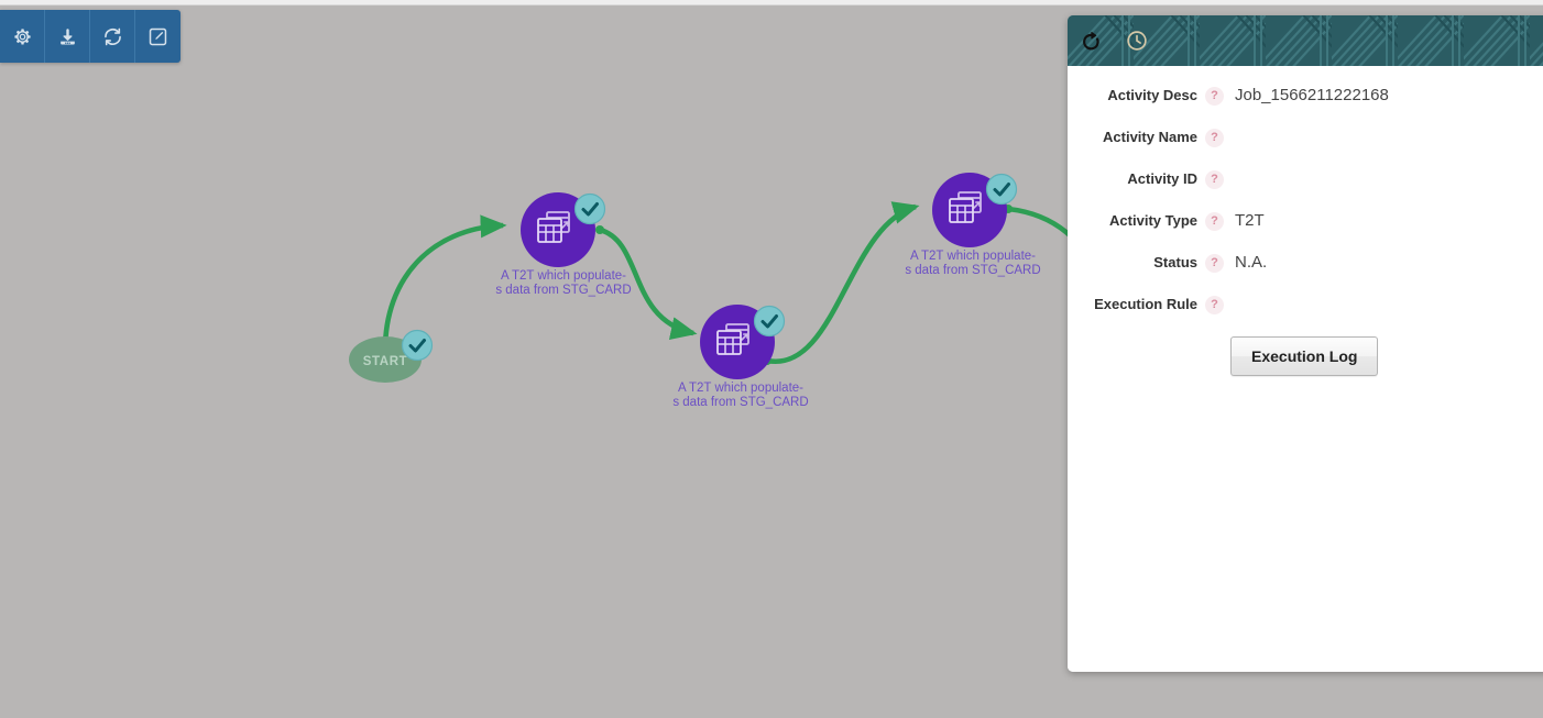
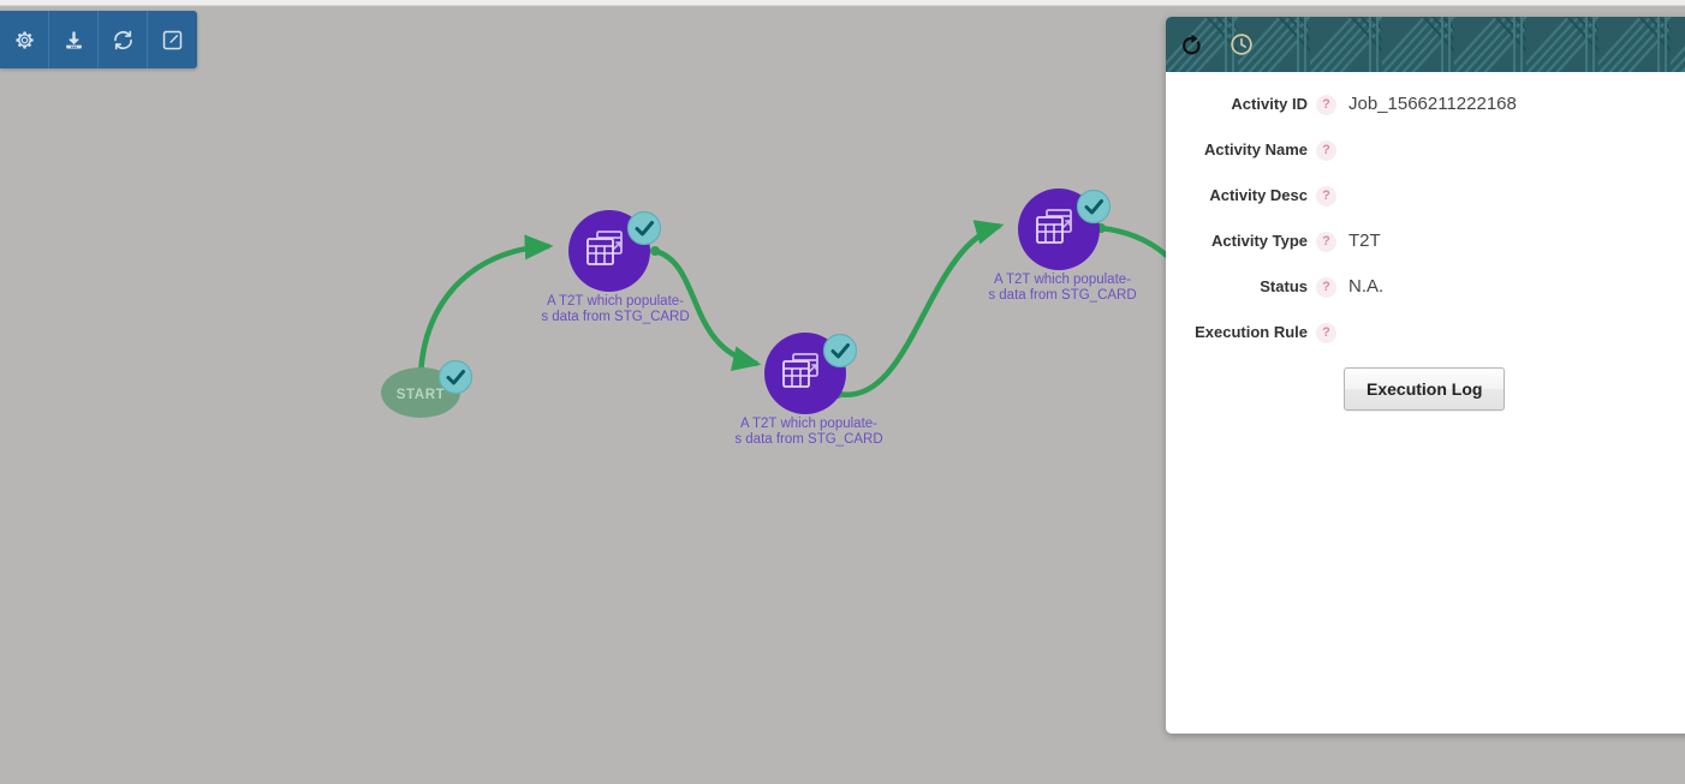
  START
  A T2T which populate-
  s data from STG_CARD
  A T2T which populate-
  s data from STG_CARD
  A T2T which populate-
  s data from STG_CARD
- Activity Desc
+ Activity ID
  ?
  Job_1566211222168
  Activity Name
  ?
- Activity ID
+ Activity Desc
  ?
  Activity Type
  ?
  T2T
  Status
  ?
  N.A.
  Execution Rule
  ?
  Execution Log
